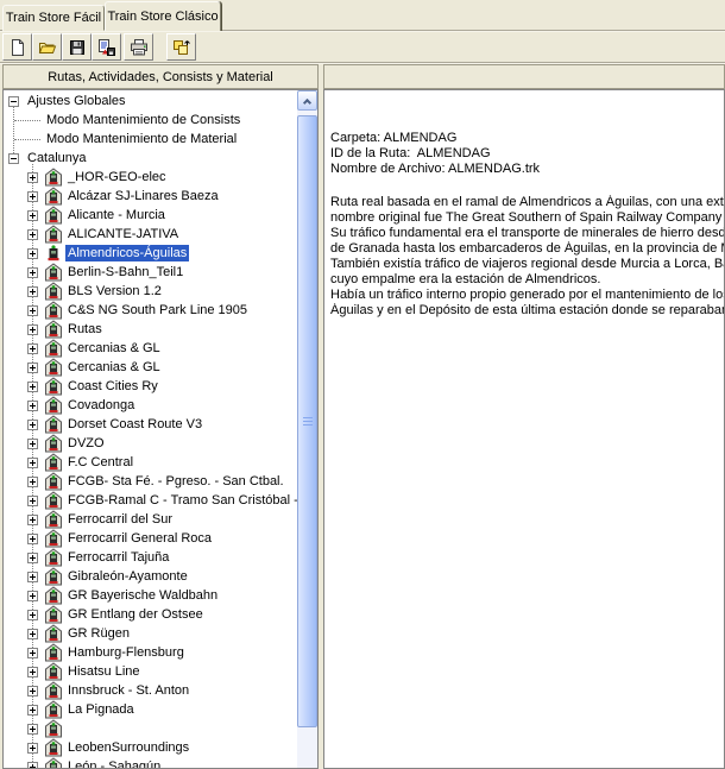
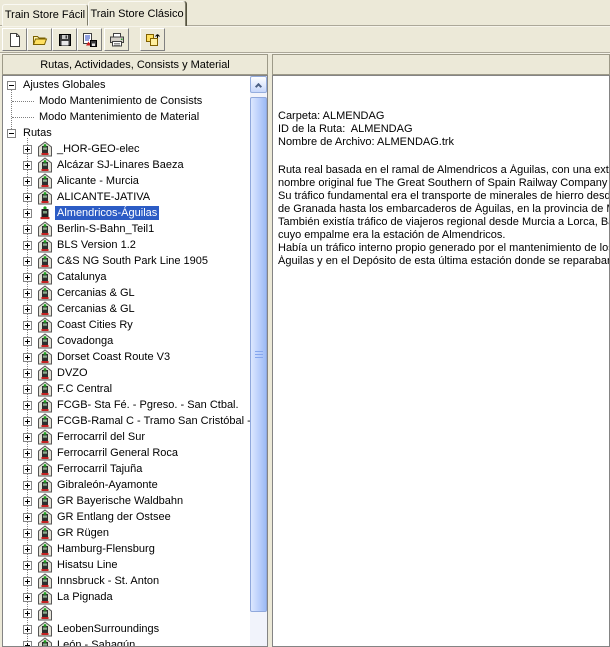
  Train Store Fácil
  Train Store Clásico
  Rutas, Actividades, Consists y Material
  Ajustes Globales
  Modo Mantenimiento de Consists
  Modo Mantenimiento de Material
- Catalunya
+ Rutas
  _HOR-GEO-elec
  Alcázar SJ-Linares Baeza
  Alicante - Murcia
  ALICANTE-JATIVA
  Almendricos-Águilas
  Berlin-S-Bahn_Teil1
  BLS Version 1.2
  C&S NG South Park Line 1905
- Rutas
+ Catalunya
  Cercanias & GL
  Cercanias & GL
  Coast Cities Ry
  Covadonga
  Dorset Coast Route V3
  DVZO
  F.C Central
  FCGB- Sta Fé. - Pgreso. - San Ctbal.
  FCGB-Ramal C - Tramo San Cristóbal -
  Ferrocarril del Sur
  Ferrocarril General Roca
  Ferrocarril Tajuña
  Gibraleón-Ayamonte
  GR Bayerische Waldbahn
  GR Entlang der Ostsee
  GR Rügen
  Hamburg-Flensburg
  Hisatsu Line
  Innsbruck - St. Anton
  La Pignada
  LeobenSurroundings
  León - Sahagún
  Carpeta: ALMENDAG
  ID de la Ruta: ALMENDAG
  Nombre de Archivo: ALMENDAG.trk
  Ruta real basada en el ramal de Almendricos a Águilas, con una ext
  nombre original fue The Great Southern of Spain Railway Company
  Su tráfico fundamental era el transporte de minerales de hierro desd
  de Granada hasta los embarcaderos de Águilas, en la provincia de
  También existía tráfico de viajeros regional desde Murcia a Lorca, B
  cuyo empalme era la estación de Almendricos.
  Había un tráfico interno propio generado por el mantenimiento de lo
  Águilas y en el Depósito de esta última estación donde se reparaba
